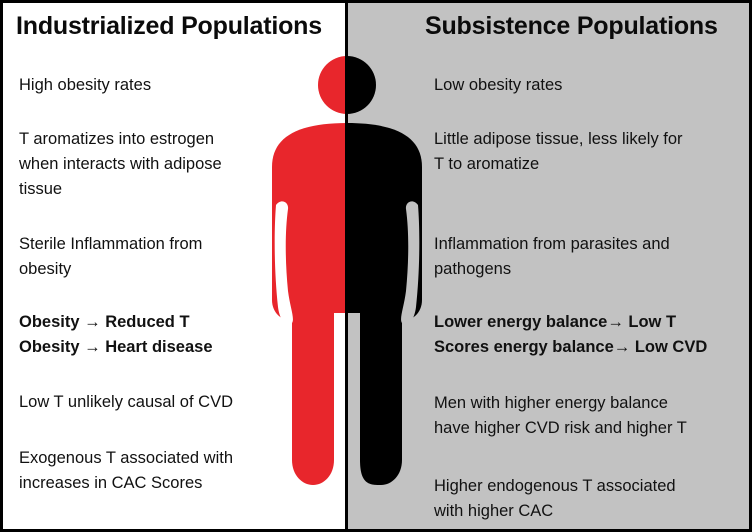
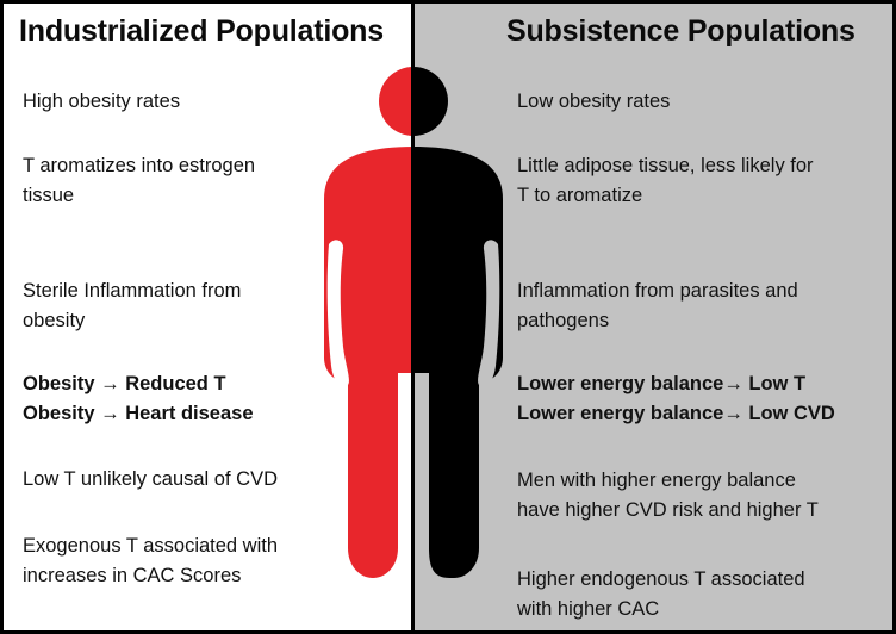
  Industrialized Populations
  High obesity rates
  T aromatizes into estrogen
- when interacts with adipose
  tissue
  Sterile Inflammation from
  obesity
  Obesity → Reduced T
  Obesity → Heart disease
  Low T unlikely causal of CVD
  Exogenous T associated with
  increases in CAC Scores
  Subsistence Populations
  Low obesity rates
  Little adipose tissue, less likely for
  T to aromatize
  Inflammation from parasites and
  pathogens
  Lower energy balance→ Low T
- Scores energy balance→ Low CVD
+ Lower energy balance→ Low CVD
  Men with higher energy balance
  have higher CVD risk and higher T
  Higher endogenous T associated
  with higher CAC
